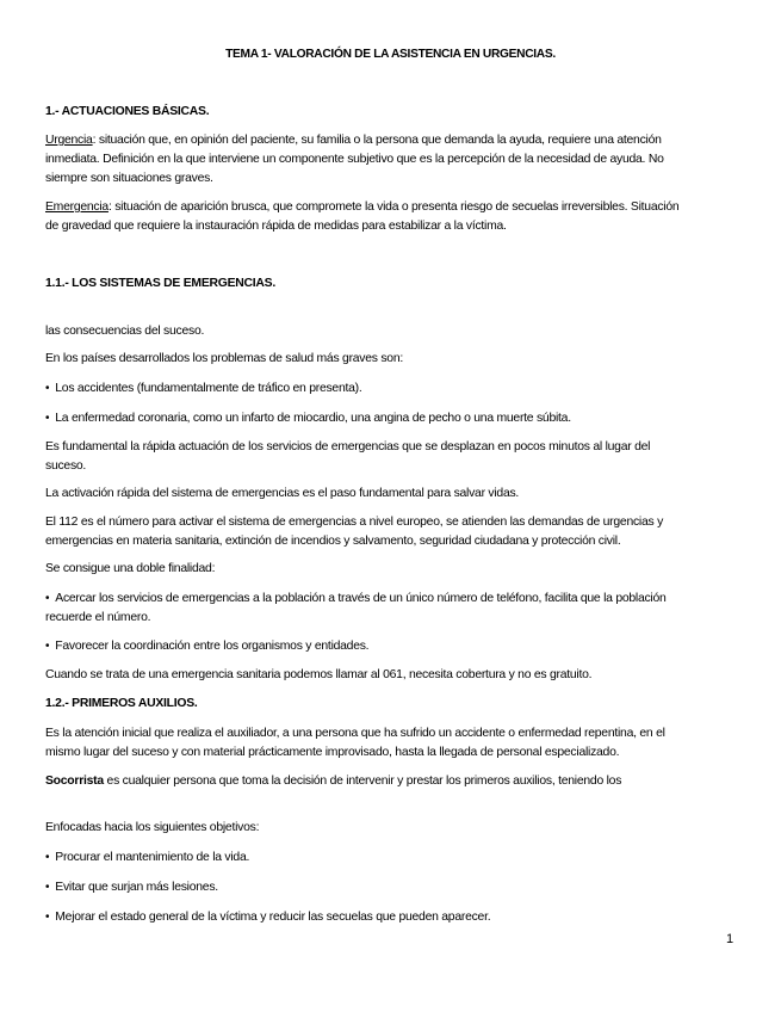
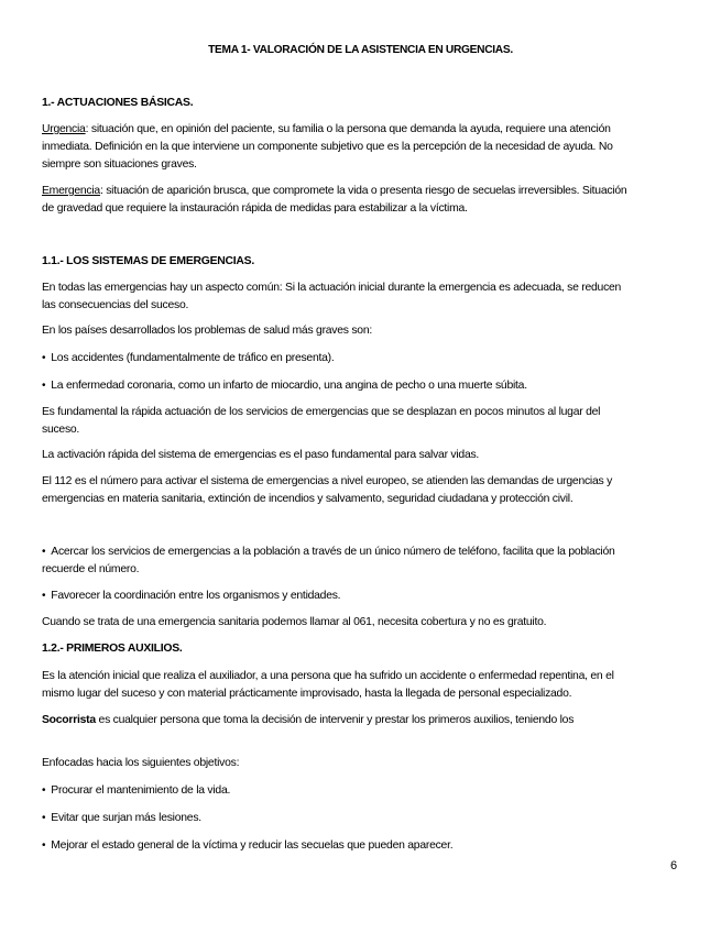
  TEMA 1- VALORACIÓN DE LA ASISTENCIA EN URGENCIAS.
  1.- ACTUACIONES BÁSICAS.
  Urgencia: situación que, en opinión del paciente, su familia o la persona que demanda la ayuda, requiere una atención
  inmediata. Definición en la que interviene un componente subjetivo que es la percepción de la necesidad de ayuda. No
  siempre son situaciones graves.
  Emergencia: situación de aparición brusca, que compromete la vida o presenta riesgo de secuelas irreversibles. Situación
  de gravedad que requiere la instauración rápida de medidas para estabilizar a la víctima.
  1.1.- LOS SISTEMAS DE EMERGENCIAS.
+ En todas las emergencias hay un aspecto común: Si la actuación inicial durante la emergencia es adecuada, se reducen
  las consecuencias del suceso.
  En los países desarrollados los problemas de salud más graves son:
  Los accidentes (fundamentalmente de tráfico en presenta).
  La enfermedad coronaria, como un infarto de miocardio, una angina de pecho o una muerte súbita.
  Es fundamental la rápida actuación de los servicios de emergencias que se desplazan en pocos minutos al lugar del
  suceso.
  La activación rápida del sistema de emergencias es el paso fundamental para salvar vidas.
  El 112 es el número para activar el sistema de emergencias a nivel europeo, se atienden las demandas de urgencias y
  emergencias en materia sanitaria, extinción de incendios y salvamento, seguridad ciudadana y protección civil.
- Se consigue una doble finalidad:
  Acercar los servicios de emergencias a la población a través de un único número de teléfono, facilita que la población
  recuerde el número.
  Favorecer la coordinación entre los organismos y entidades.
  Cuando se trata de una emergencia sanitaria podemos llamar al 061, necesita cobertura y no es gratuito.
  1.2.- PRIMEROS AUXILIOS.
  Es la atención inicial que realiza el auxiliador, a una persona que ha sufrido un accidente o enfermedad repentina, en el
  mismo lugar del suceso y con material prácticamente improvisado, hasta la llegada de personal especializado.
  Socorrista es cualquier persona que toma la decisión de intervenir y prestar los primeros auxilios, teniendo los
  Enfocadas hacia los siguientes objetivos:
  Procurar el mantenimiento de la vida.
  Evitar que surjan más lesiones.
  Mejorar el estado general de la víctima y reducir las secuelas que pueden aparecer.
- 1
+ 6
